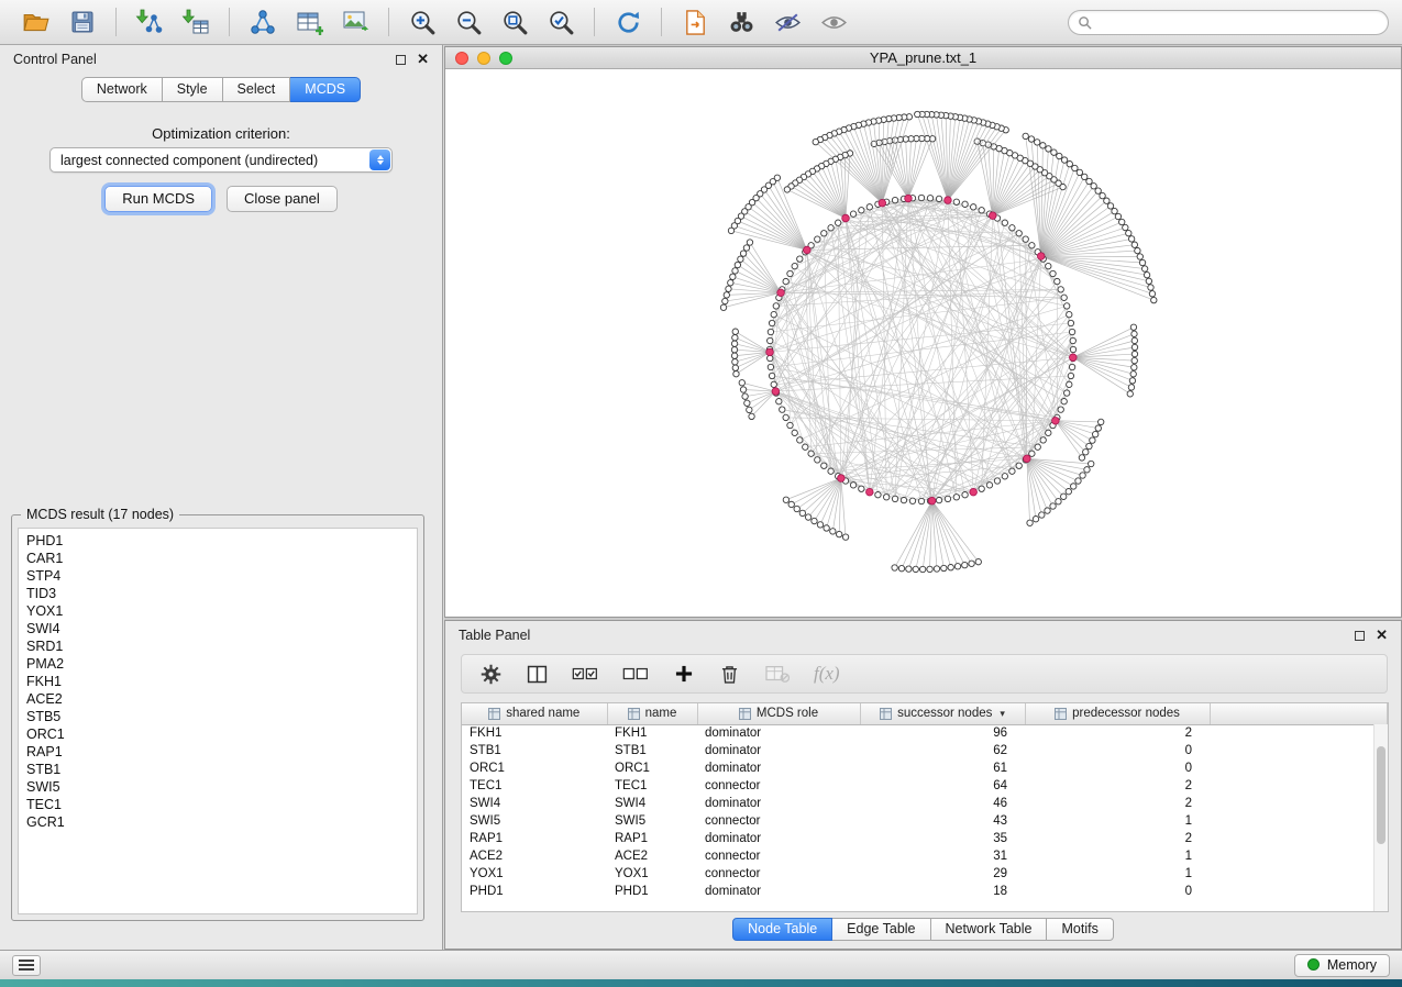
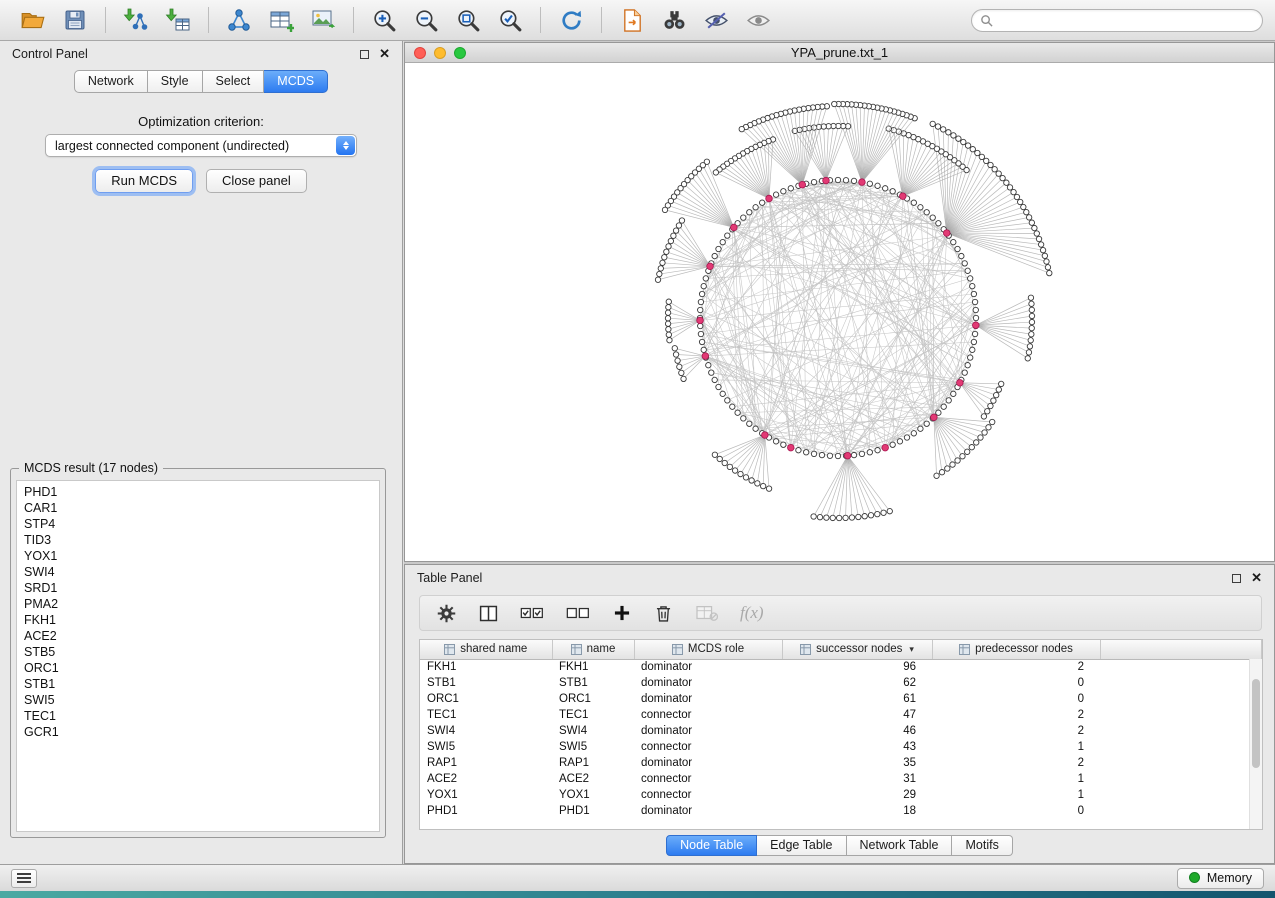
  Control Panel
  ✕
  Network
  Style
  Select
  MCDS
  Optimization criterion:
  largest connected component (undirected)
  Run MCDS
  Close panel
  MCDS result (17 nodes)
  PHD1
  CAR1
  STP4
  TID3
  YOX1
  SWI4
  SRD1
  PMA2
  FKH1
  ACE2
  STB5
  ORC1
- RAP1
  STB1
  SWI5
  TEC1
  GCR1
  YPA_prune.txt_1
  Table Panel
  ✕
  f(x)
  shared name	name	MCDS role	successor nodes ▾	predecessor nodes
  FKH1	FKH1	dominator	96	2
  STB1	STB1	dominator	62	0
  ORC1	ORC1	dominator	61	0
- TEC1	TEC1	connector	64	2
+ TEC1	TEC1	connector	47	2
  SWI4	SWI4	dominator	46	2
  SWI5	SWI5	connector	43	1
  RAP1	RAP1	dominator	35	2
  ACE2	ACE2	connector	31	1
  YOX1	YOX1	connector	29	1
  PHD1	PHD1	dominator	18	0
  Node Table
  Edge Table
  Network Table
  Motifs
  Memory
